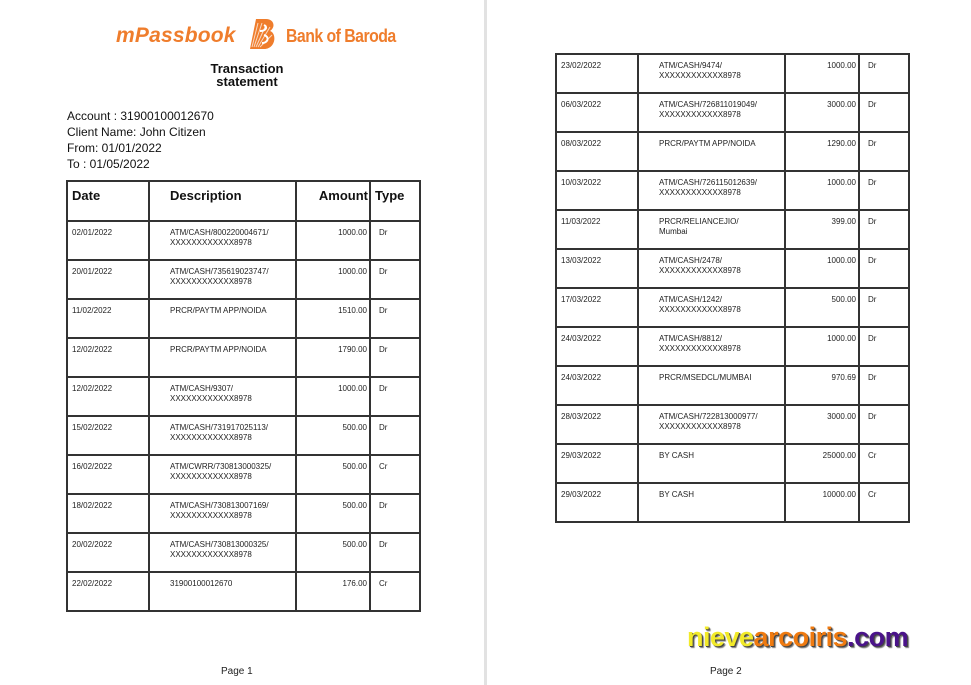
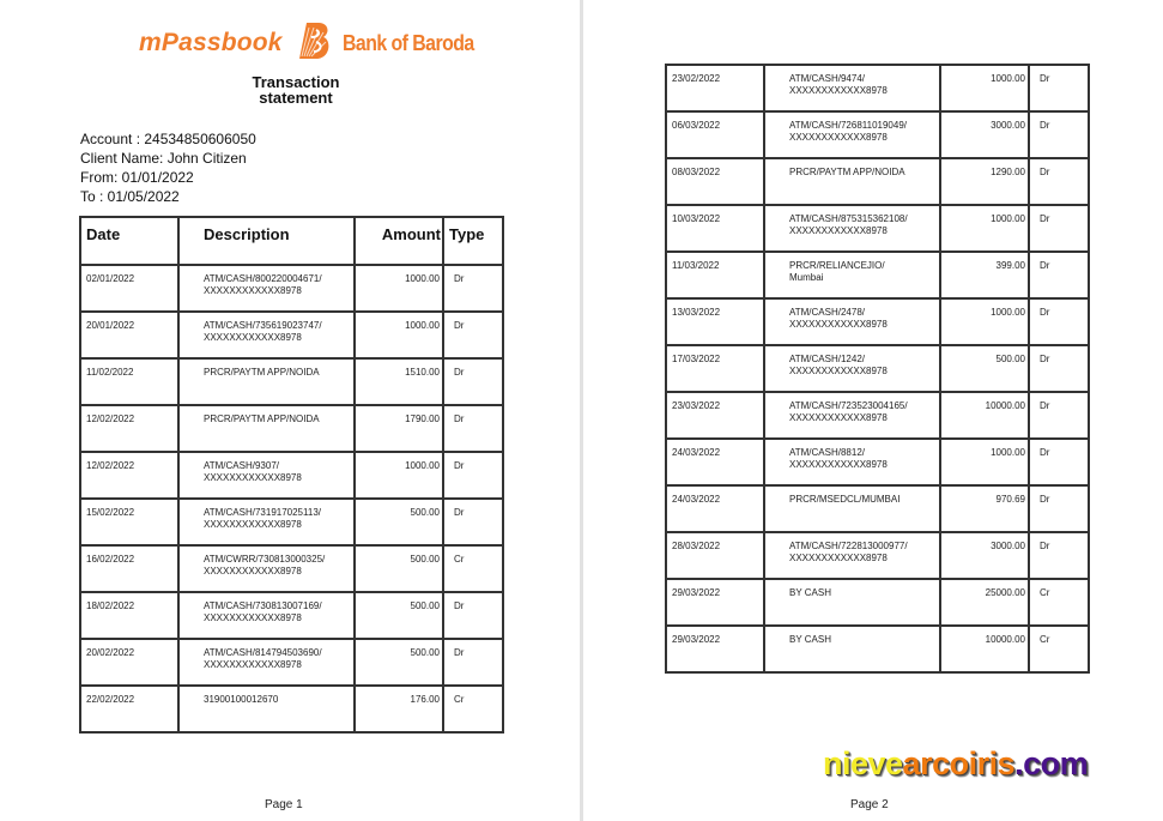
  mPassbook
  Bank of Baroda
  Transaction
  statement
- Account : 31900100012670
+ Account : 24534850606050
  Client Name: John Citizen
  From: 01/01/2022
  To : 01/05/2022
  Date	Description	Amount	Type
  02/01/2022	ATM/CASH/800220004671/XXXXXXXXXXXX8978	1000.00	Dr
  20/01/2022	ATM/CASH/735619023747/XXXXXXXXXXXX8978	1000.00	Dr
  11/02/2022	PRCR/PAYTM APP/NOIDA	1510.00	Dr
  12/02/2022	PRCR/PAYTM APP/NOIDA	1790.00	Dr
  12/02/2022	ATM/CASH/9307/XXXXXXXXXXXX8978	1000.00	Dr
  15/02/2022	ATM/CASH/731917025113/XXXXXXXXXXXX8978	500.00	Dr
  16/02/2022	ATM/CWRR/730813000325/XXXXXXXXXXXX8978	500.00	Cr
  18/02/2022	ATM/CASH/730813007169/XXXXXXXXXXXX8978	500.00	Dr
- 20/02/2022	ATM/CASH/730813000325/XXXXXXXXXXXX8978	500.00	Dr
+ 20/02/2022	ATM/CASH/814794503690/XXXXXXXXXXXX8978	500.00	Dr
  22/02/2022	31900100012670	176.00	Cr
  Page 1
  23/02/2022	ATM/CASH/9474/XXXXXXXXXXXX8978	1000.00	Dr
  06/03/2022	ATM/CASH/726811019049/XXXXXXXXXXXX8978	3000.00	Dr
  08/03/2022	PRCR/PAYTM APP/NOIDA	1290.00	Dr
- 10/03/2022	ATM/CASH/726115012639/XXXXXXXXXXXX8978	1000.00	Dr
+ 10/03/2022	ATM/CASH/875315362108/XXXXXXXXXXXX8978	1000.00	Dr
  11/03/2022	PRCR/RELIANCEJIO/Mumbai	399.00	Dr
  13/03/2022	ATM/CASH/2478/XXXXXXXXXXXX8978	1000.00	Dr
  17/03/2022	ATM/CASH/1242/XXXXXXXXXXXX8978	500.00	Dr
+ 23/03/2022	ATM/CASH/723523004165/XXXXXXXXXXXX8978	10000.00	Dr
  24/03/2022	ATM/CASH/8812/XXXXXXXXXXXX8978	1000.00	Dr
  24/03/2022	PRCR/MSEDCL/MUMBAI	970.69	Dr
  28/03/2022	ATM/CASH/722813000977/XXXXXXXXXXXX8978	3000.00	Dr
  29/03/2022	BY CASH	25000.00	Cr
  29/03/2022	BY CASH	10000.00	Cr
  Page 2
  nievearcoiris.com
